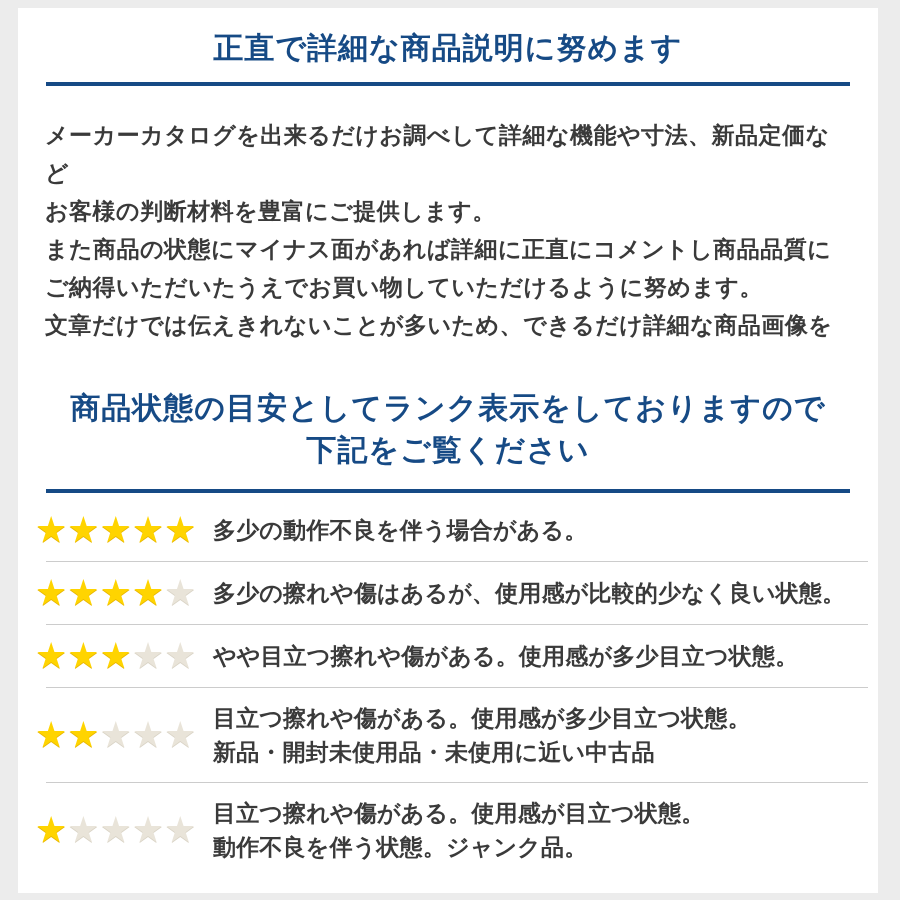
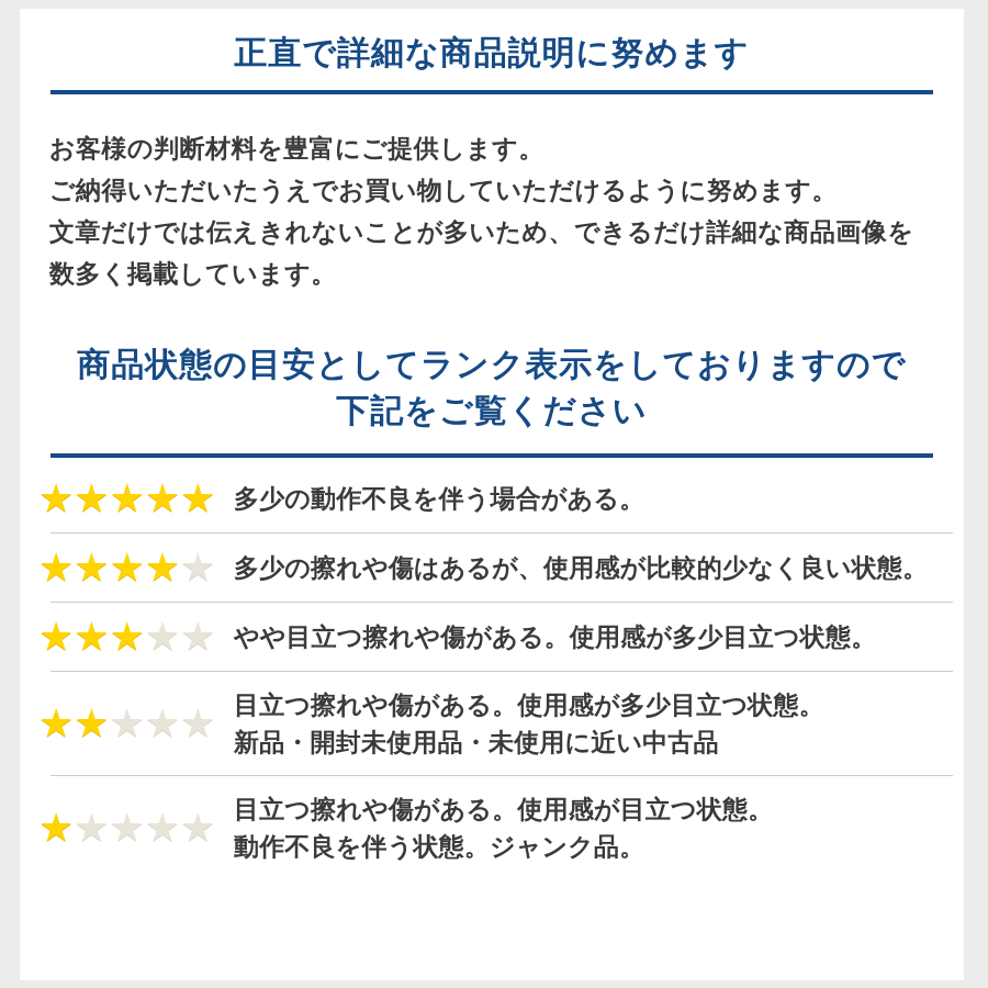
  正直で詳細な商品説明に努めます
- メーカーカタログを出来るだけお調べして詳細な機能や寸法、新品定価など
  お客様の判断材料を豊富にご提供します。
- また商品の状態にマイナス面があれば詳細に正直にコメントし商品品質に
  ご納得いただいたうえでお買い物していただけるように努めます。
  文章だけでは伝えきれないことが多いため、できるだけ詳細な商品画像を
+ 数多く掲載しています。
  商品状態の目安としてランク表示をしておりますので
  下記をご覧ください
  ★★★★★
  多少の動作不良を伴う場合がある。
  ★★★★★
  多少の擦れや傷はあるが、使用感が比較的少なく良い状態。
  ★★★★★
  やや目立つ擦れや傷がある。使用感が多少目立つ状態。
  ★★★★★
  目立つ擦れや傷がある。使用感が多少目立つ状態。
  新品・開封未使用品・未使用に近い中古品
  ★★★★★
  目立つ擦れや傷がある。使用感が目立つ状態。
  動作不良を伴う状態。ジャンク品。
